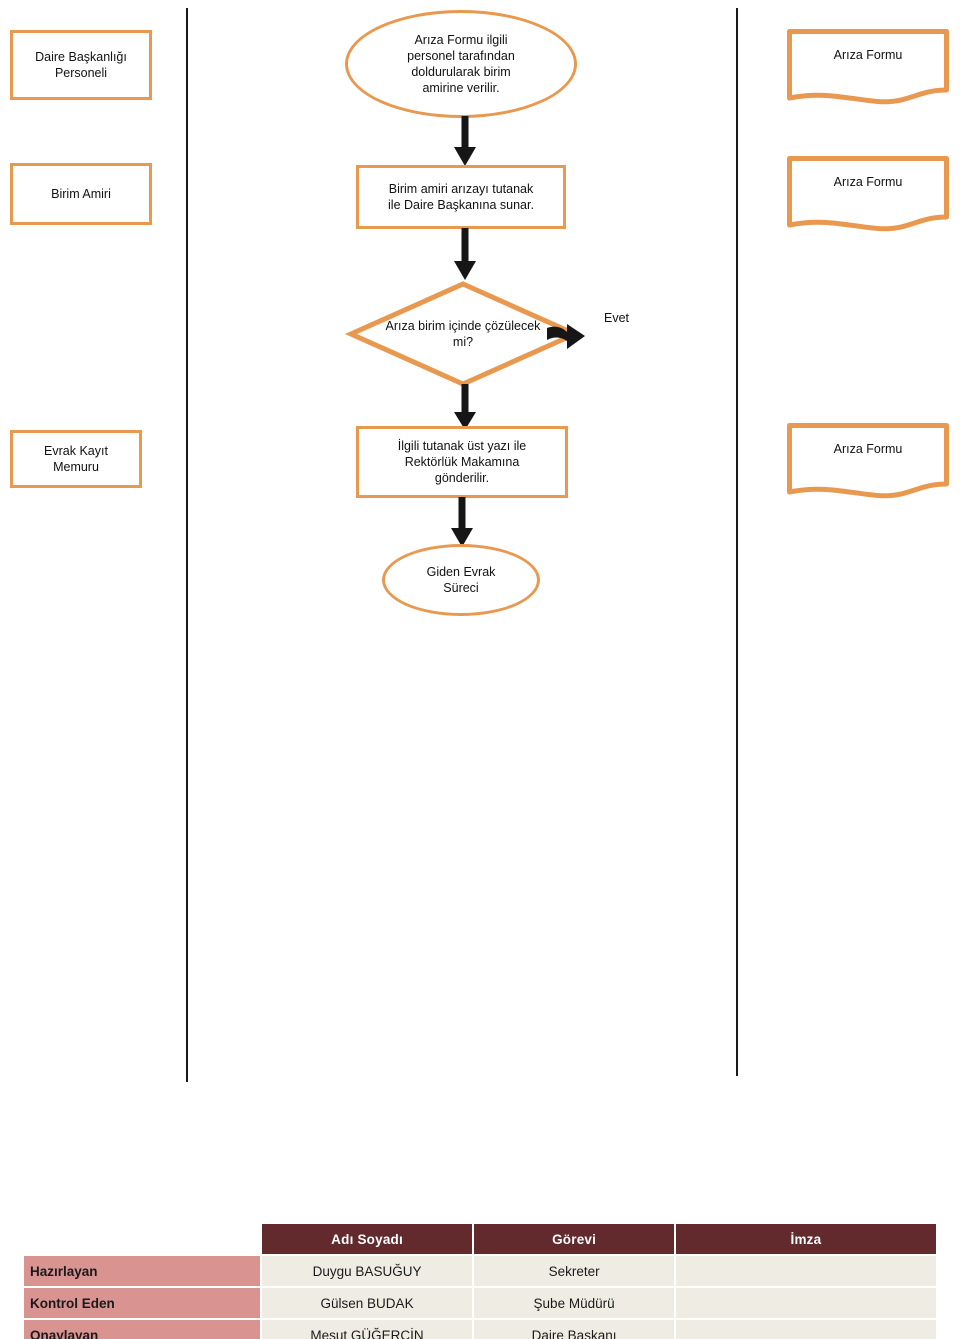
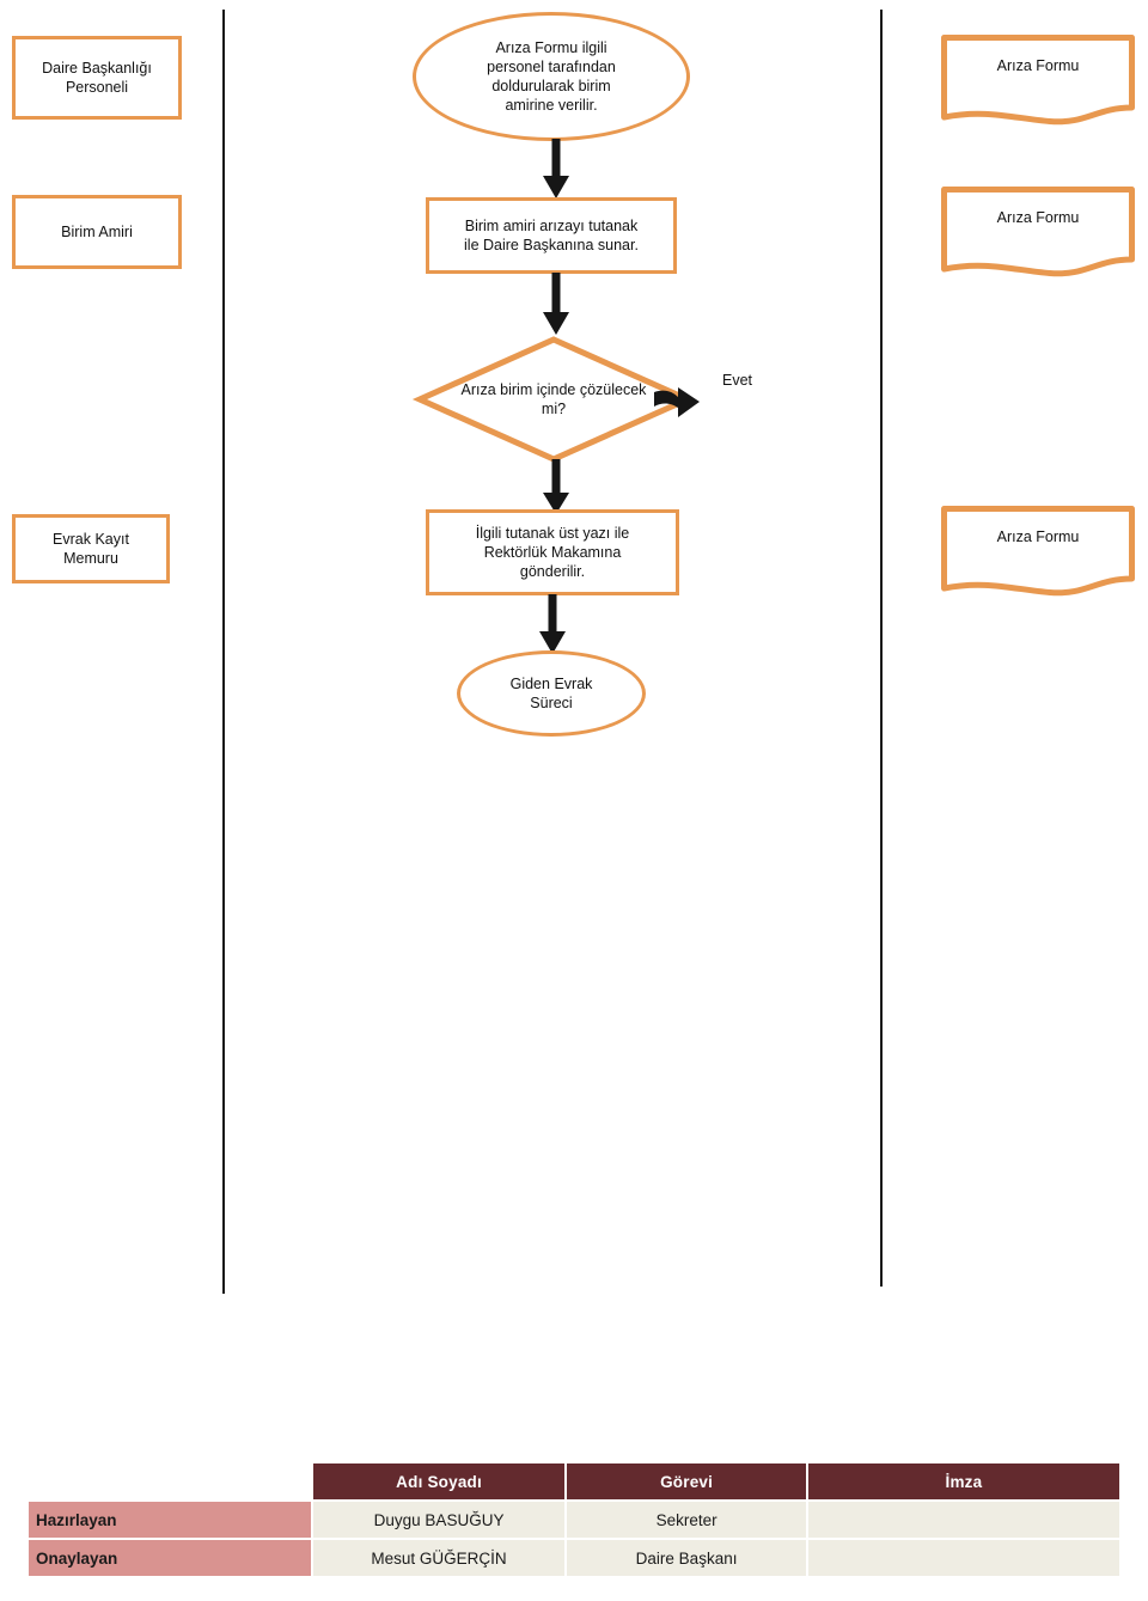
  Daire Başkanlığı
  Personeli
  Birim Amiri
  Evrak Kayıt
  Memuru
  Arıza Formu ilgili
  personel tarafından
  doldurularak birim
  amirine verilir.
  Birim amiri arızayı tutanak
  ile Daire Başkanına sunar.
  Arıza birim içinde çözülecek
  mi?
  Evet
  İlgili tutanak üst yazı ile
  Rektörlük Makamına
  gönderilir.
  Giden Evrak
  Süreci
  Arıza Formu
  Arıza Formu
  Arıza Formu
  	Adı Soyadı	Görevi	İmza
  Hazırlayan	Duygu BASUĞUY	Sekreter
- Kontrol Eden	Gülsen BUDAK	Şube Müdürü
  Onaylayan	Mesut GÜĞERÇİN	Daire Başkanı
